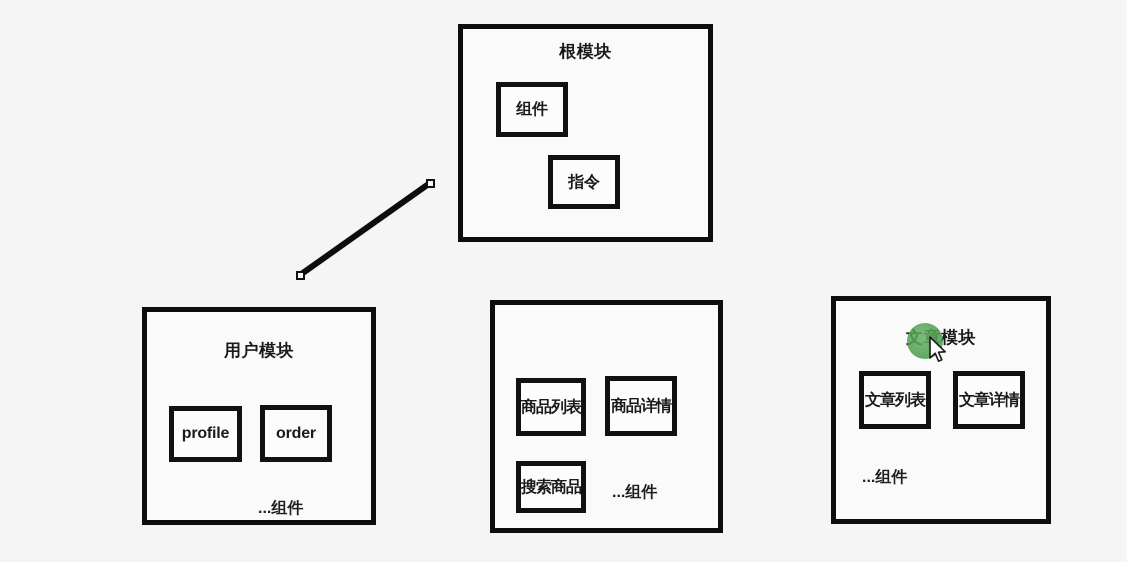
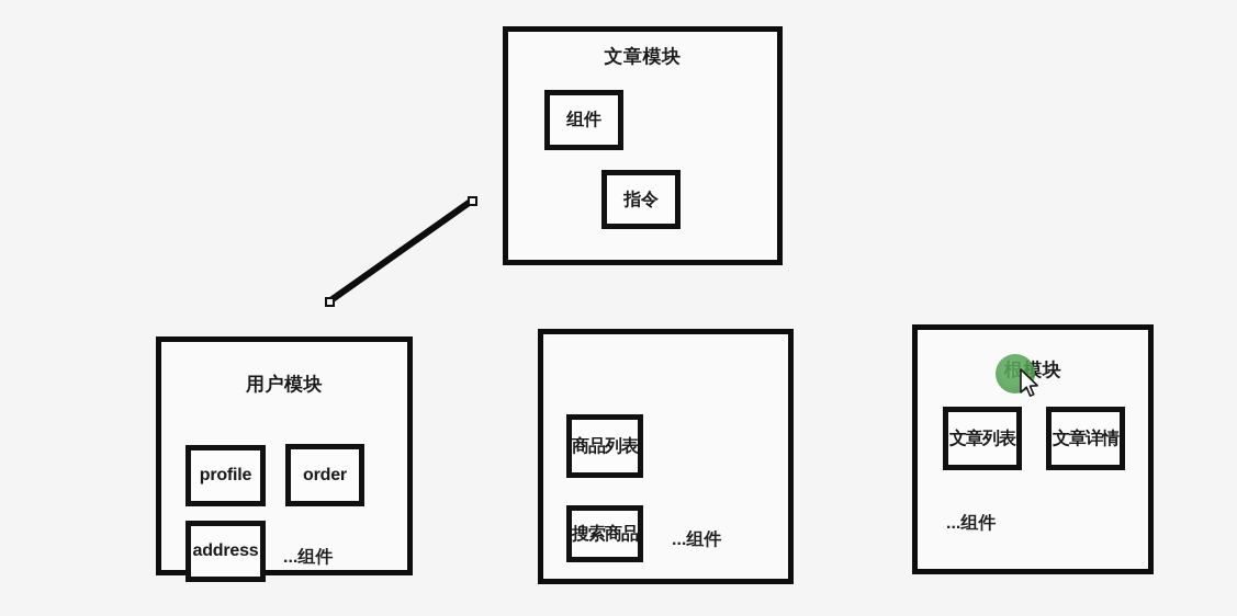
- 根模块
+ 文章模块
  组件
  指令
  用户模块
  profile
  order
+ address
  ...组件
  商品列表
- 商品详情
  搜索商品
  ...组件
- 文章模块
+ 根模块
  文章列表
  文章详情
  ...组件
